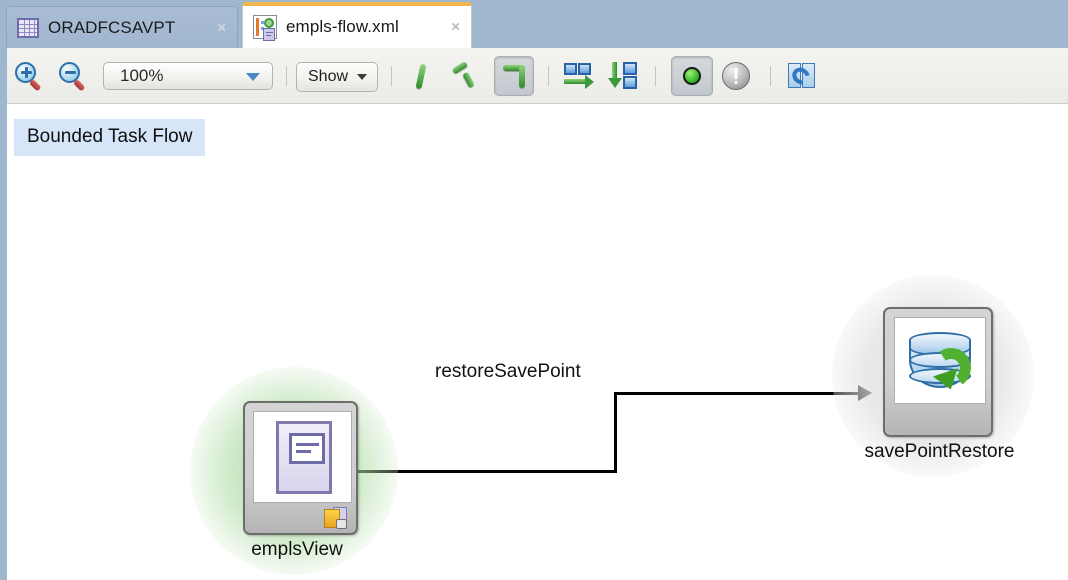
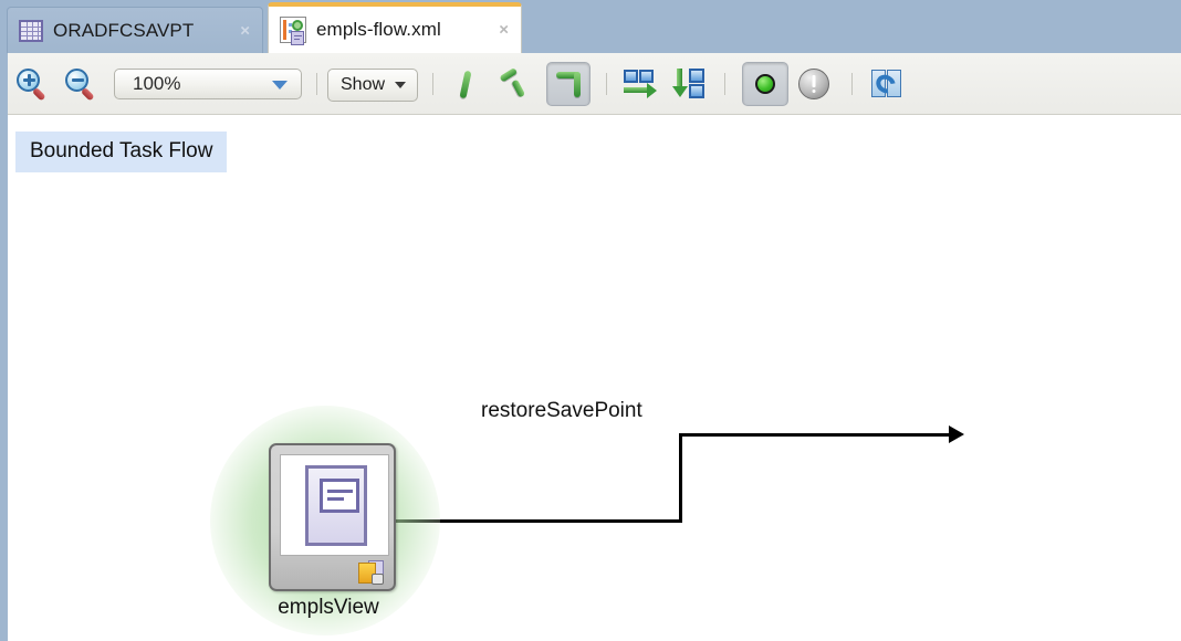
  ORADFCSAVPT
  ×
  empls-flow.xml
  ×
  100%
  Show
  Bounded Task Flow
  restoreSavePoint
  emplsView
- savePointRestore
